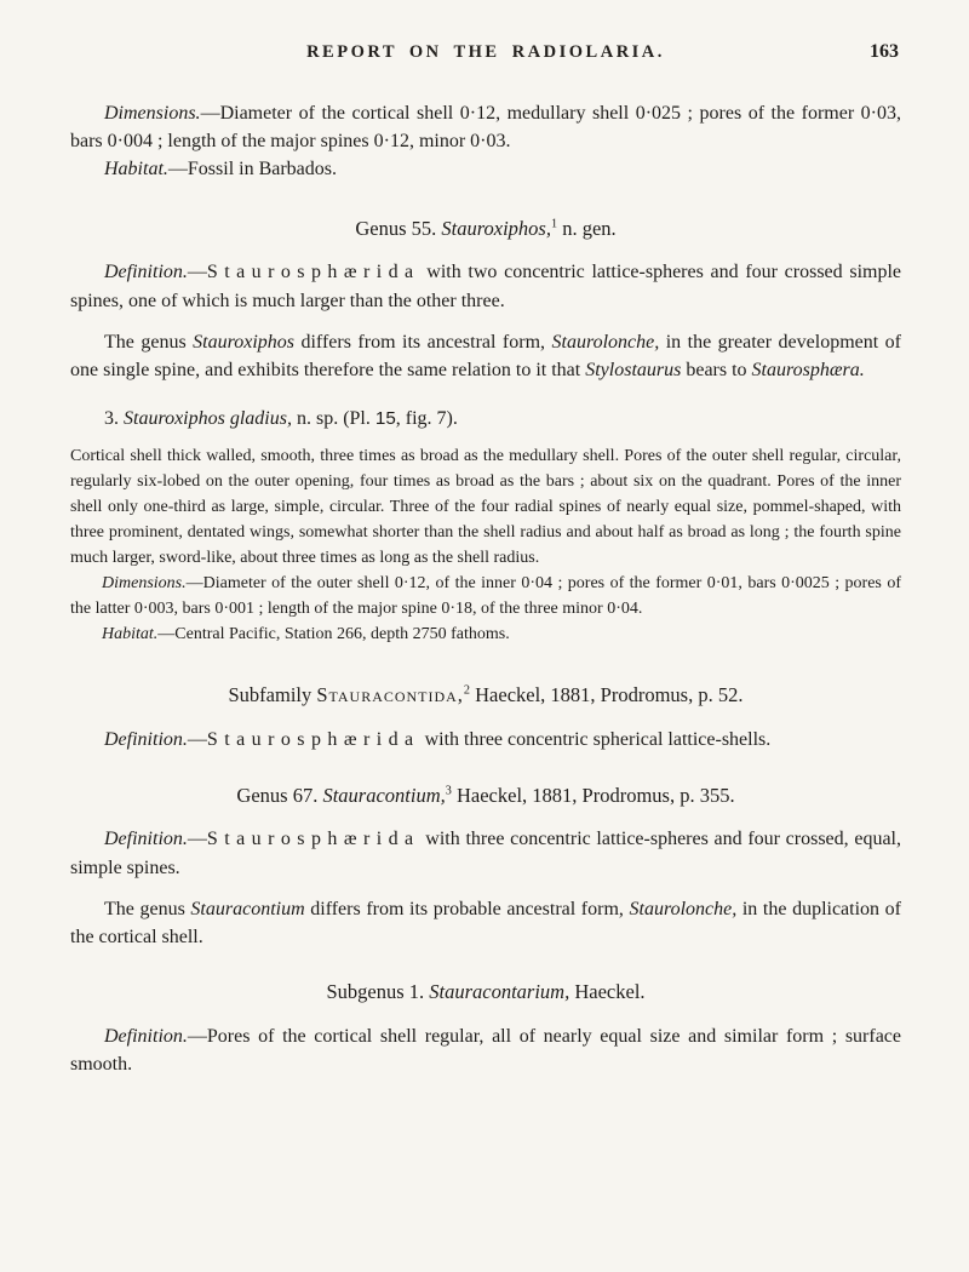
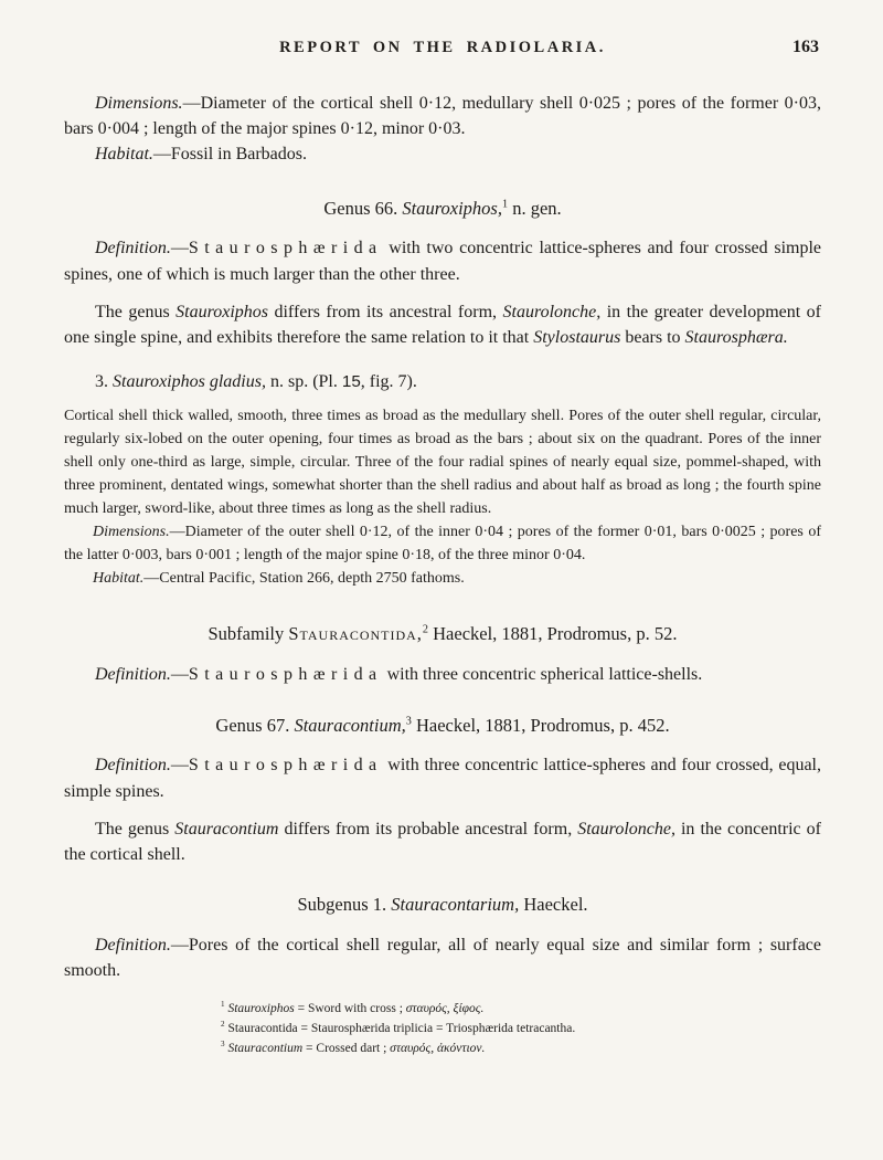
  REPORT ON THE RADIOLARIA.
  163
  Dimensions.—Diameter of the cortical shell 0·12, medullary shell 0·025 ; pores of the former 0·03, bars 0·004 ; length of the major spines 0·12, minor 0·03.
  Habitat.—Fossil in Barbados.
- Genus 55. Stauroxiphos,1 n. gen.
+ Genus 66. Stauroxiphos,1 n. gen.
  Definition.—Staurosphærida with two concentric lattice-spheres and four crossed simple spines, one of which is much larger than the other three.
  The genus Stauroxiphos differs from its ancestral form, Staurolonche, in the greater development of one single spine, and exhibits therefore the same relation to it that Stylostaurus bears to Staurosphæra.
  3. Stauroxiphos gladius, n. sp. (Pl. 15, fig. 7).
  Cortical shell thick walled, smooth, three times as broad as the medullary shell. Pores of the outer shell regular, circular, regularly six-lobed on the outer opening, four times as broad as the bars ; about six on the quadrant. Pores of the inner shell only one-third as large, simple, circular. Three of the four radial spines of nearly equal size, pommel-shaped, with three prominent, dentated wings, somewhat shorter than the shell radius and about half as broad as long ; the fourth spine much larger, sword-like, about three times as long as the shell radius.
  Dimensions.—Diameter of the outer shell 0·12, of the inner 0·04 ; pores of the former 0·01, bars 0·0025 ; pores of the latter 0·003, bars 0·001 ; length of the major spine 0·18, of the three minor 0·04.
  Habitat.—Central Pacific, Station 266, depth 2750 fathoms.
  Subfamily Stauracontida,2 Haeckel, 1881, Prodromus, p. 52.
  Definition.—Staurosphærida with three concentric spherical lattice-shells.
- Genus 67. Stauracontium,3 Haeckel, 1881, Prodromus, p. 355.
+ Genus 67. Stauracontium,3 Haeckel, 1881, Prodromus, p. 452.
  Definition.—Staurosphærida with three concentric lattice-spheres and four crossed, equal, simple spines.
- The genus Stauracontium differs from its probable ancestral form, Staurolonche, in the duplication of the cortical shell.
+ The genus Stauracontium differs from its probable ancestral form, Staurolonche, in the concentric of the cortical shell.
  Subgenus 1. Stauracontarium, Haeckel.
  Definition.—Pores of the cortical shell regular, all of nearly equal size and similar form ; surface smooth.
+ 1 Stauroxiphos = Sword with cross ; σταυρός, ξίφος.
+ 2 Stauracontida = Staurosphærida triplicia = Triosphærida tetracantha.
+ 3 Stauracontium = Crossed dart ; σταυρός, ἀκόντιον.
